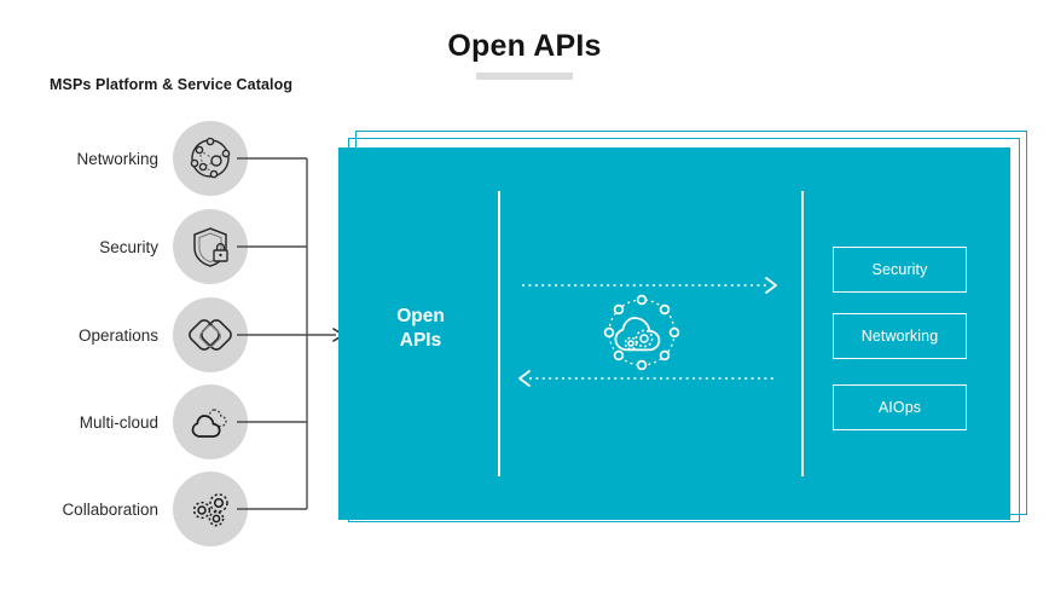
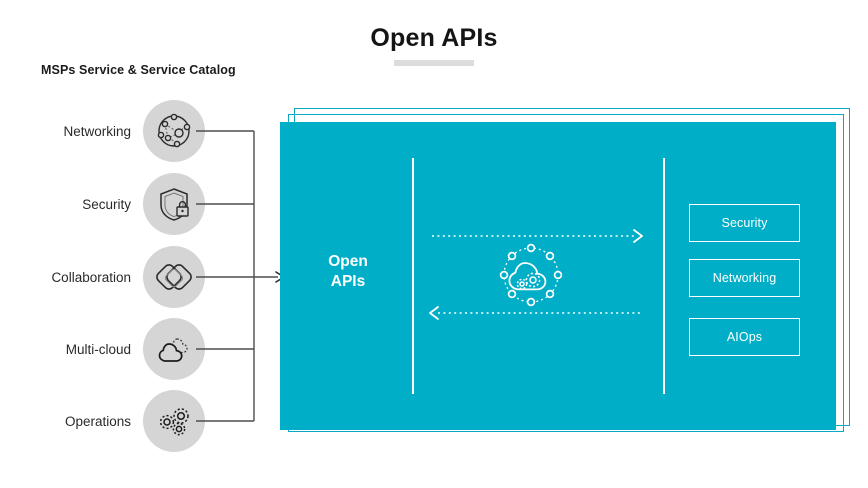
  Open APIs
- MSPs Platform & Service Catalog
+ MSPs Service & Service Catalog
  Networking
  Security
- Operations
+ Collaboration
  Multi-cloud
- Collaboration
+ Operations
  Open
  APIs
  Security
  Networking
  AIOps
